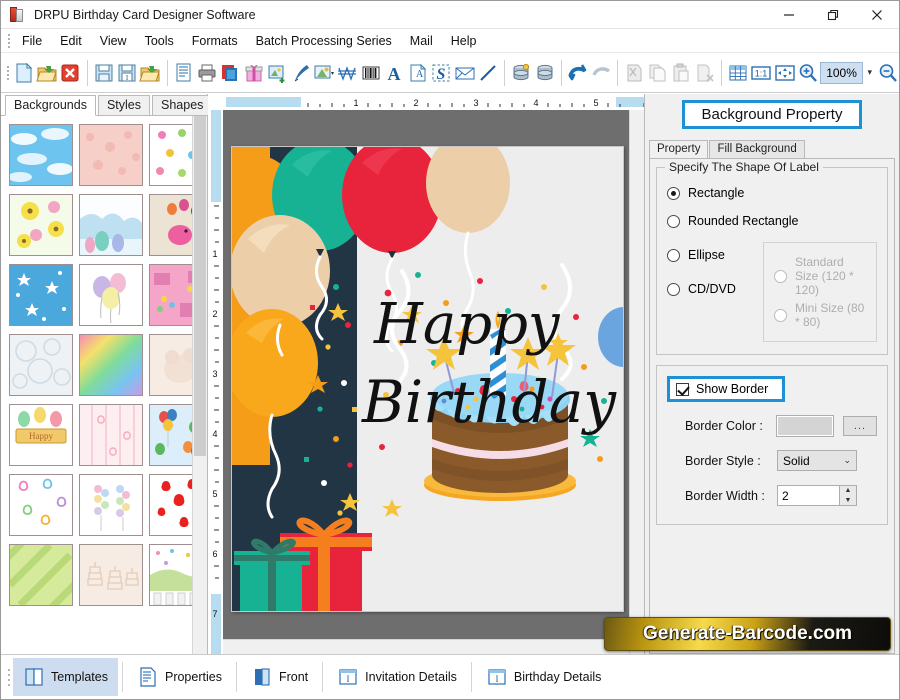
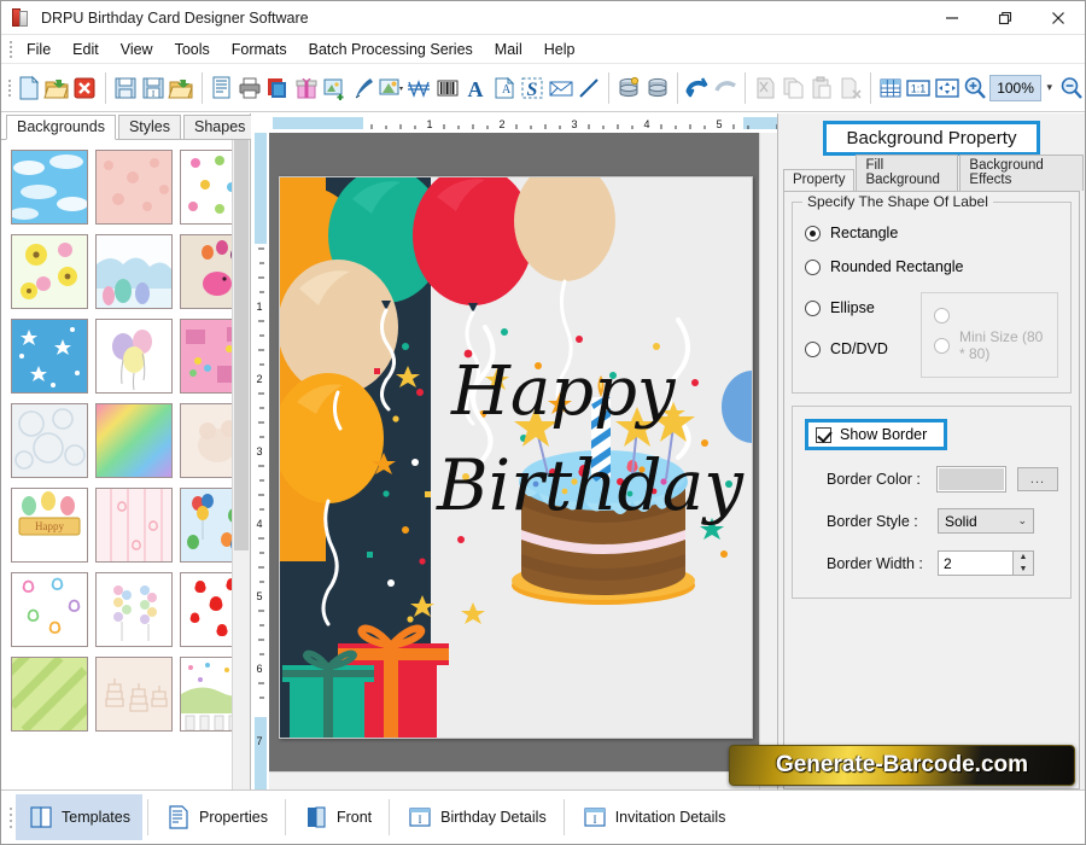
  DRPU Birthday Card Designer Software
  File
  Edit
  View
  Tools
  Formats
  Batch Processing Series
  Mail
  Help
  I
  A
  A
  S
  1:1
  100%
  ▾
  Backgrounds
  Styles
  Shapes
  Happy
  1
  2
  3
  4
  5
  1
  2
  3
  4
  5
  6
  7
  Happy
  Birthday
  Background Property
  Property
  Fill Background
+ Background Effects
  Specify The Shape Of Label
  Rectangle
  Rounded Rectangle
  Ellipse
  CD/DVD
- Standard Size (120 * 120)
  Mini Size (80 * 80)
  Show Border
  Border Color :
  ...
  Border Style :
  Solid
  ⌄
  Border Width :
  2
  Generate-Barcode.com
  Templates
  Properties
  Front
  I
- Invitation Details
+ Birthday Details
  I
- Birthday Details
+ Invitation Details
